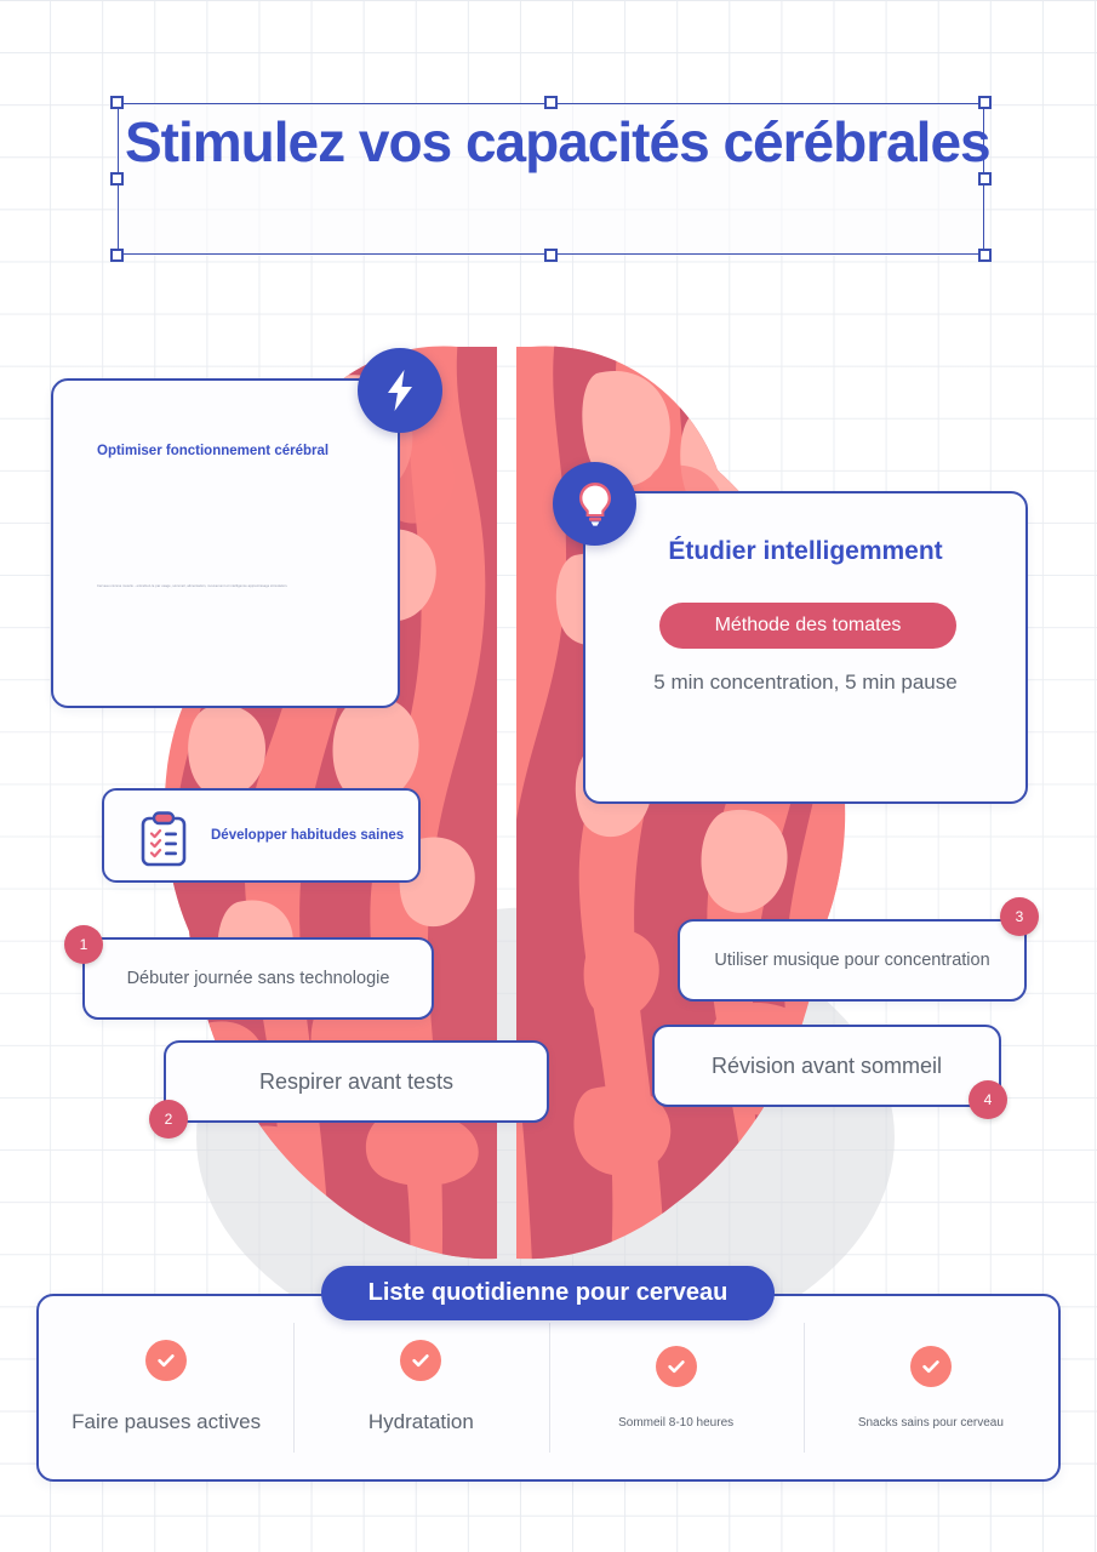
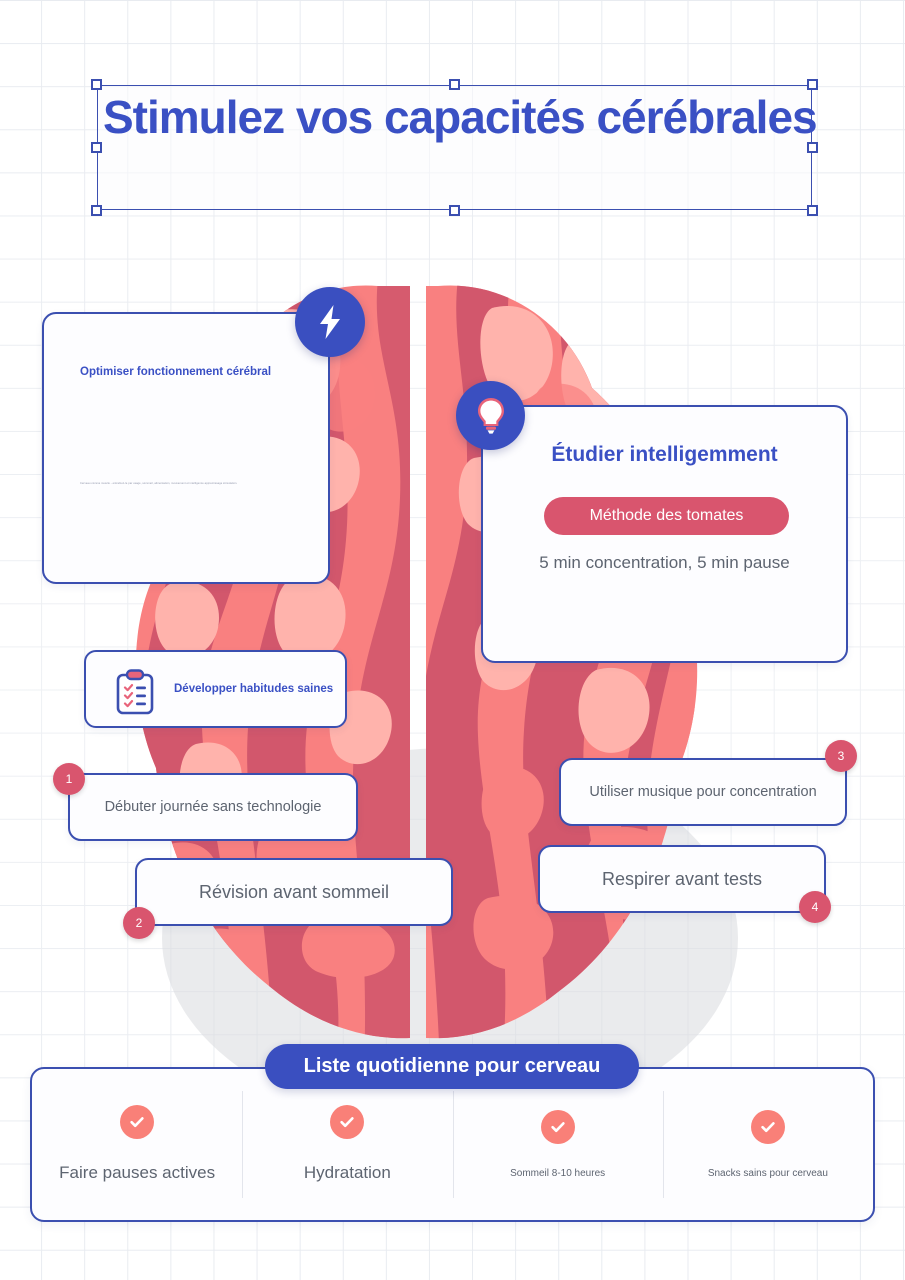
  Stimulez vos capacités cérébrales
  Optimiser fonctionnement cérébral
  Étudier intelligemment
  Méthode des tomates
  5 min concentration, 5 min pause
  Développer habitudes saines
  Débuter journée sans technologie
  1
- Respirer avant tests
+ Révision avant sommeil
  2
  Utiliser musique pour concentration
  3
- Révision avant sommeil
+ Respirer avant tests
  4
  Faire pauses actives
  Hydratation
  Sommeil 8-10 heures
  Snacks sains pour cerveau
  Liste quotidienne pour cerveau
